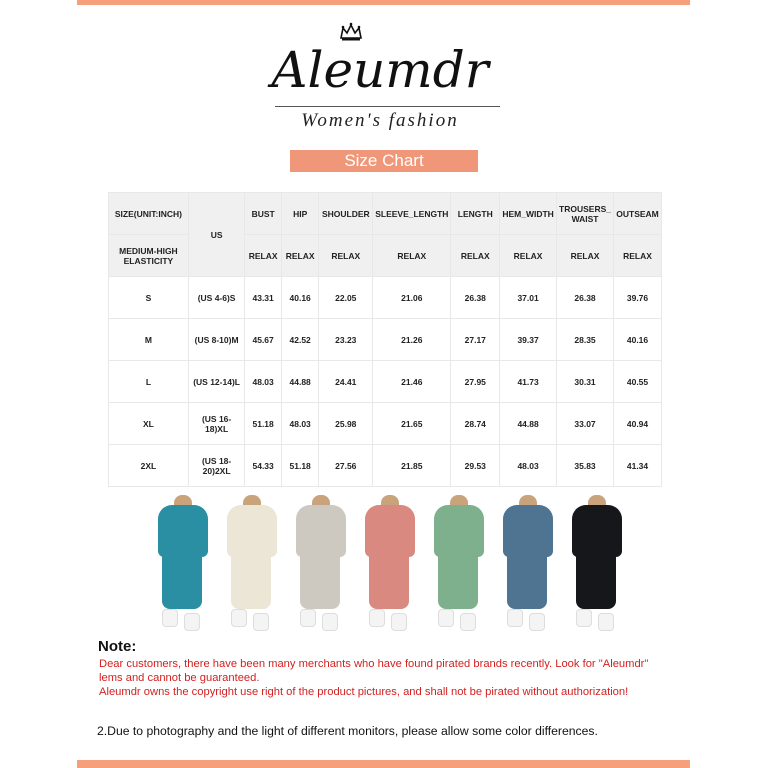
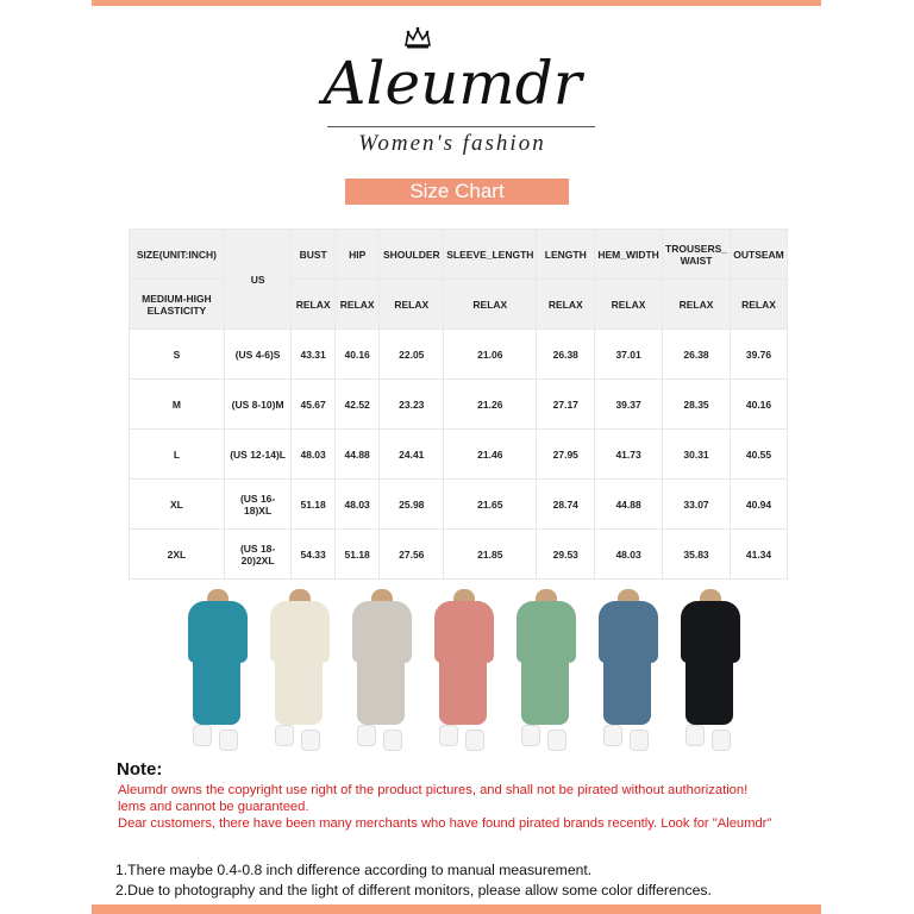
  Aleumdr
  Women's fashion
  Size Chart
  SIZE(UNIT:INCH)	US	BUST	HIP	SHOULDER	SLEEVE_LENGTH	LENGTH	HEM_WIDTH	TROUSERS_ WAIST	OUTSEAM
  MEDIUM-HIGH ELASTICITY	RELAX	RELAX	RELAX	RELAX	RELAX	RELAX	RELAX	RELAX
  S	(US 4-6)S	43.31	40.16	22.05	21.06	26.38	37.01	26.38	39.76
  M	(US 8-10)M	45.67	42.52	23.23	21.26	27.17	39.37	28.35	40.16
  L	(US 12-14)L	48.03	44.88	24.41	21.46	27.95	41.73	30.31	40.55
  XL	(US 16-18)XL	51.18	48.03	25.98	21.65	28.74	44.88	33.07	40.94
  2XL	(US 18-20)2XL	54.33	51.18	27.56	21.85	29.53	48.03	35.83	41.34
  Note:
- Dear customers, there have been many merchants who have found pirated brands recently. Look for "Aleumdr"
+ Aleumdr owns the copyright use right of the product pictures, and shall not be pirated without authorization!
  lems and cannot be guaranteed.
- Aleumdr owns the copyright use right of the product pictures, and shall not be pirated without authorization!
+ Dear customers, there have been many merchants who have found pirated brands recently. Look for "Aleumdr"
+ 1.There maybe 0.4-0.8 inch difference according to manual measurement.
  2.Due to photography and the light of different monitors, please allow some color differences.
